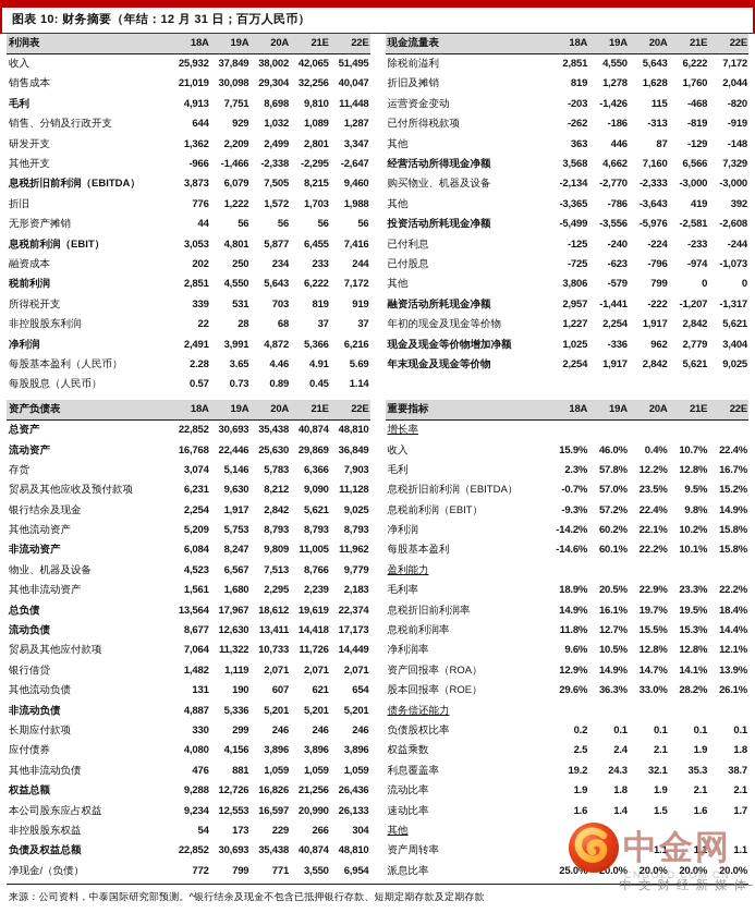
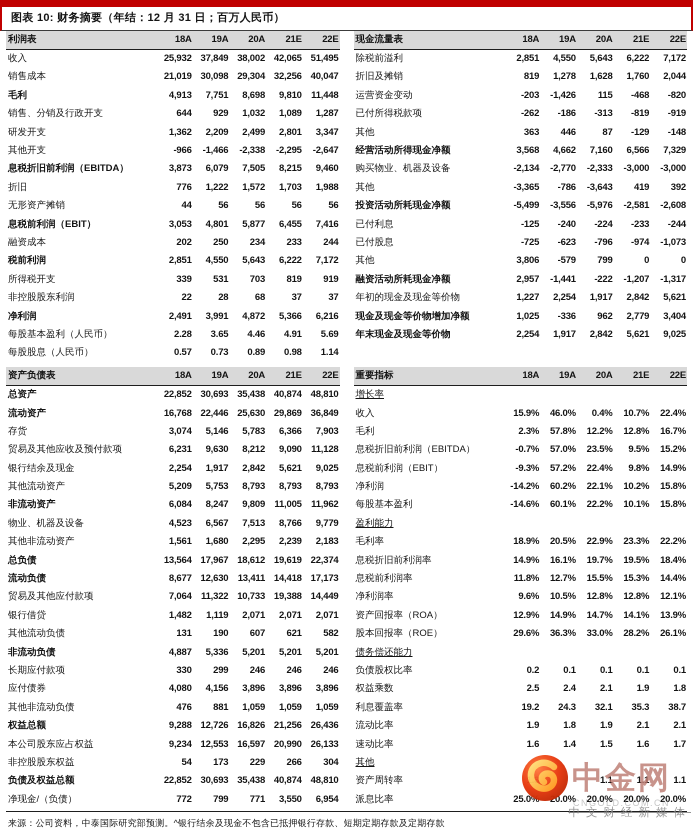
  图表 10: 财务摘要（年结：12 月 31 日；百万人民币）
  利润表	18A	19A	20A	21E	22E
  收入	25,932	37,849	38,002	42,065	51,495
  销售成本	21,019	30,098	29,304	32,256	40,047
  毛利	4,913	7,751	8,698	9,810	11,448
  销售、分销及行政开支	644	929	1,032	1,089	1,287
  研发开支	1,362	2,209	2,499	2,801	3,347
  其他开支	-966	-1,466	-2,338	-2,295	-2,647
  息税折旧前利润（EBITDA）	3,873	6,079	7,505	8,215	9,460
  折旧	776	1,222	1,572	1,703	1,988
  无形资产摊销	44	56	56	56	56
  息税前利润（EBIT）	3,053	4,801	5,877	6,455	7,416
  融资成本	202	250	234	233	244
  税前利润	2,851	4,550	5,643	6,222	7,172
  所得税开支	339	531	703	819	919
  非控股股东利润	22	28	68	37	37
  净利润	2,491	3,991	4,872	5,366	6,216
  每股基本盈利（人民币）	2.28	3.65	4.46	4.91	5.69
- 每股股息（人民币）	0.57	0.73	0.89	0.45	1.14
+ 每股股息（人民币）	0.57	0.73	0.89	0.98	1.14
  资产负债表	18A	19A	20A	21E	22E
  总资产	22,852	30,693	35,438	40,874	48,810
  流动资产	16,768	22,446	25,630	29,869	36,849
  存货	3,074	5,146	5,783	6,366	7,903
  贸易及其他应收及预付款项	6,231	9,630	8,212	9,090	11,128
  银行结余及现金	2,254	1,917	2,842	5,621	9,025
  其他流动资产	5,209	5,753	8,793	8,793	8,793
  非流动资产	6,084	8,247	9,809	11,005	11,962
  物业、机器及设备	4,523	6,567	7,513	8,766	9,779
  其他非流动资产	1,561	1,680	2,295	2,239	2,183
  总负债	13,564	17,967	18,612	19,619	22,374
  流动负债	8,677	12,630	13,411	14,418	17,173
- 贸易及其他应付款项	7,064	11,322	10,733	11,726	14,449
+ 贸易及其他应付款项	7,064	11,322	10,733	19,388	14,449
  银行借贷	1,482	1,119	2,071	2,071	2,071
- 其他流动负债	131	190	607	621	654
+ 其他流动负债	131	190	607	621	582
  非流动负债	4,887	5,336	5,201	5,201	5,201
  长期应付款项	330	299	246	246	246
  应付债券	4,080	4,156	3,896	3,896	3,896
  其他非流动负债	476	881	1,059	1,059	1,059
  权益总额	9,288	12,726	16,826	21,256	26,436
  本公司股东应占权益	9,234	12,553	16,597	20,990	26,133
  非控股股东权益	54	173	229	266	304
  负债及权益总额	22,852	30,693	35,438	40,874	48,810
  净现金/（负债）	772	799	771	3,550	6,954
  现金流量表	18A	19A	20A	21E	22E
  除税前溢利	2,851	4,550	5,643	6,222	7,172
  折旧及摊销	819	1,278	1,628	1,760	2,044
  运营资金变动	-203	-1,426	115	-468	-820
  已付所得税款项	-262	-186	-313	-819	-919
  其他	363	446	87	-129	-148
  经营活动所得现金净额	3,568	4,662	7,160	6,566	7,329
  购买物业、机器及设备	-2,134	-2,770	-2,333	-3,000	-3,000
  其他	-3,365	-786	-3,643	419	392
  投资活动所耗现金净额	-5,499	-3,556	-5,976	-2,581	-2,608
  已付利息	-125	-240	-224	-233	-244
  已付股息	-725	-623	-796	-974	-1,073
  其他	3,806	-579	799	0	0
  融资活动所耗现金净额	2,957	-1,441	-222	-1,207	-1,317
  年初的现金及现金等价物	1,227	2,254	1,917	2,842	5,621
  现金及现金等价物增加净额	1,025	-336	962	2,779	3,404
  年末现金及现金等价物	2,254	1,917	2,842	5,621	9,025
  重要指标	18A	19A	20A	21E	22E
  增长率
  收入	15.9%	46.0%	0.4%	10.7%	22.4%
  毛利	2.3%	57.8%	12.2%	12.8%	16.7%
  息税折旧前利润（EBITDA）	-0.7%	57.0%	23.5%	9.5%	15.2%
  息税前利润（EBIT）	-9.3%	57.2%	22.4%	9.8%	14.9%
  净利润	-14.2%	60.2%	22.1%	10.2%	15.8%
  每股基本盈利	-14.6%	60.1%	22.2%	10.1%	15.8%
  盈利能力
  毛利率	18.9%	20.5%	22.9%	23.3%	22.2%
  息税折旧前利润率	14.9%	16.1%	19.7%	19.5%	18.4%
  息税前利润率	11.8%	12.7%	15.5%	15.3%	14.4%
  净利润率	9.6%	10.5%	12.8%	12.8%	12.1%
  资产回报率（ROA）	12.9%	14.9%	14.7%	14.1%	13.9%
  股本回报率（ROE）	29.6%	36.3%	33.0%	28.2%	26.1%
  债务偿还能力
  负债股权比率	0.2	0.1	0.1	0.1	0.1
  权益乘数	2.5	2.4	2.1	1.9	1.8
  利息覆盖率	19.2	24.3	32.1	35.3	38.7
  流动比率	1.9	1.8	1.9	2.1	2.1
  速动比率	1.6	1.4	1.5	1.6	1.7
  其他
  资产周转率			1.1	1.1	1.1
  派息比率	25.0%	0.0%	20.0%	20.0%	20.0%
  来源：公司资料，中泰国际研究部预测。^银行结余及现金不包含已抵押银行存款、短期定期存款及定期存款
  中金网
  CNGOLD.COM.CN
  中文财经新媒体
